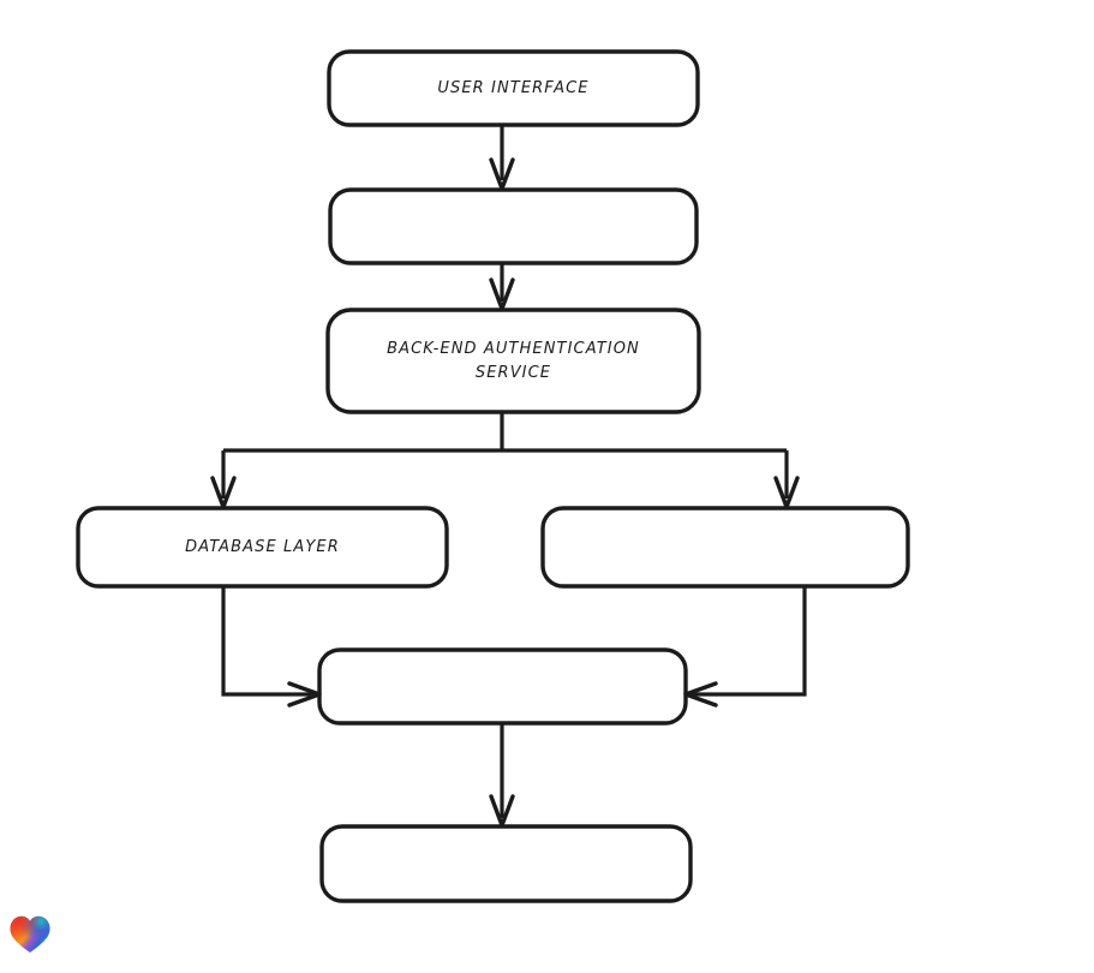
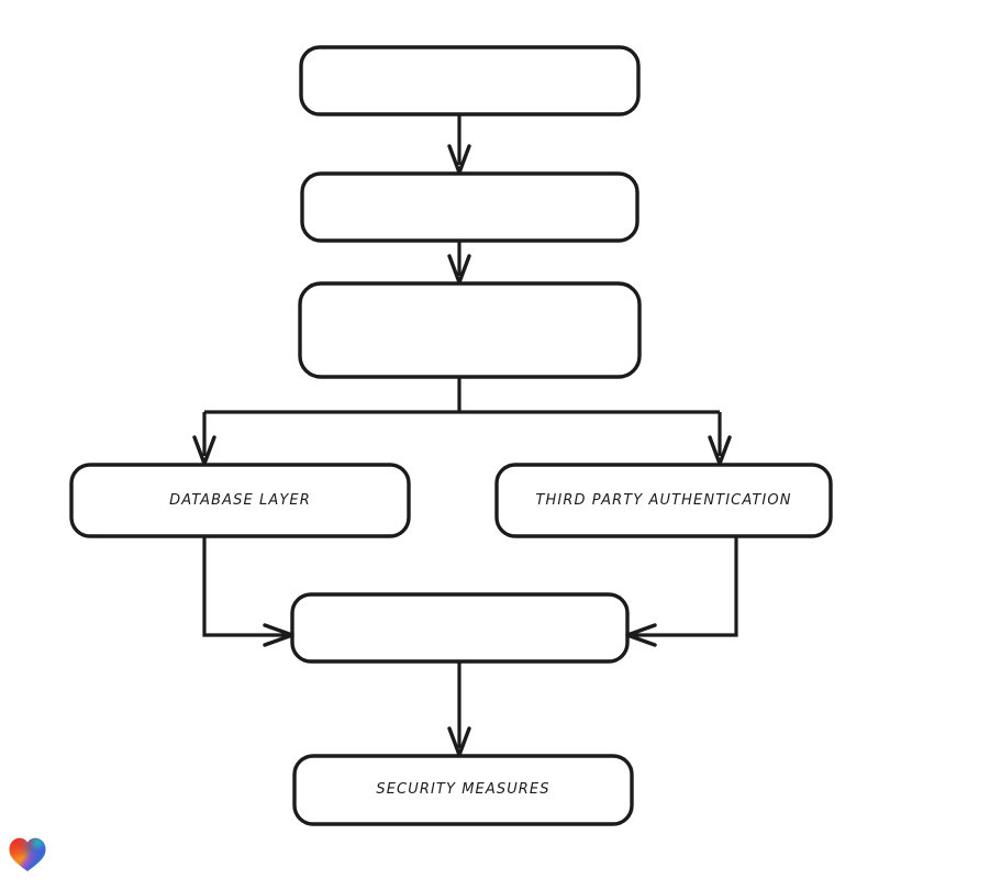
- USER INTERFACE
- BACK-END AUTHENTICATION
- SERVICE
  DATABASE LAYER
+ THIRD PARTY AUTHENTICATION
+ SECURITY MEASURES
